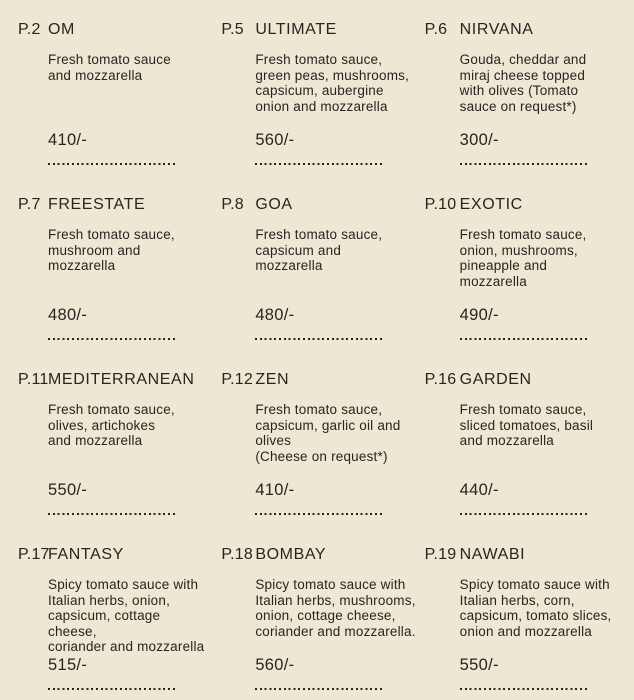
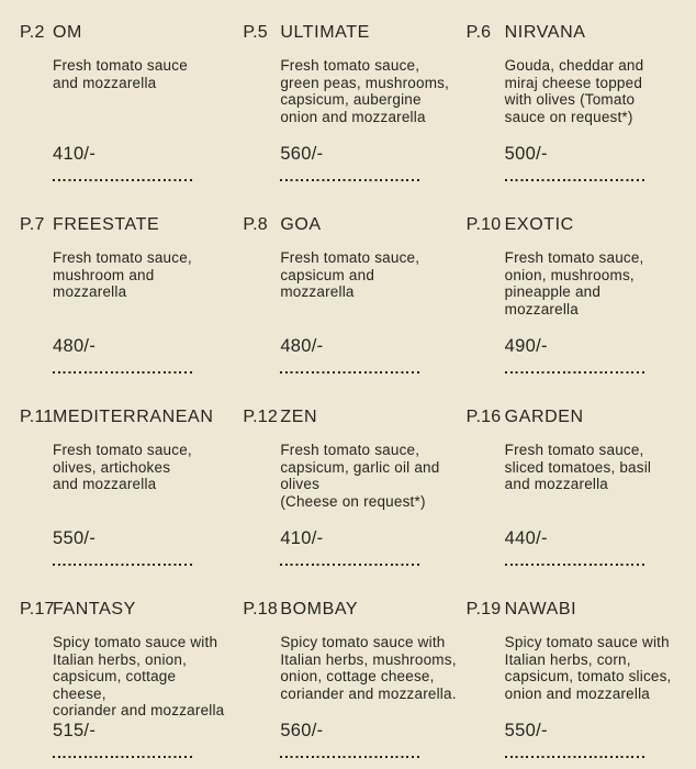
  P.2
  OM
  Fresh tomato sauce
  and mozzarella
  410/-
  P.5
  ULTIMATE
  Fresh tomato sauce,
  green peas, mushrooms,
  capsicum, aubergine
  onion and mozzarella
  560/-
  P.6
  NIRVANA
  Gouda, cheddar and
  miraj cheese topped
  with olives (Tomato
  sauce on request*)
- 300/-
+ 500/-
  P.7
  FREESTATE
  Fresh tomato sauce,
  mushroom and
  mozzarella
  480/-
  P.8
  GOA
  Fresh tomato sauce,
  capsicum and
  mozzarella
  480/-
  P.10
  EXOTIC
  Fresh tomato sauce,
  onion, mushrooms,
  pineapple and
  mozzarella
  490/-
  P.11
  MEDITERRANEAN
  Fresh tomato sauce,
  olives, artichokes
  and mozzarella
  550/-
  P.12
  ZEN
  Fresh tomato sauce,
  capsicum, garlic oil and
  olives
  (Cheese on request*)
  410/-
  P.16
  GARDEN
  Fresh tomato sauce,
  sliced tomatoes, basil
  and mozzarella
  440/-
  P.17
  FANTASY
  Spicy tomato sauce with
  Italian herbs, onion,
  capsicum, cottage cheese,
  coriander and mozzarella
  515/-
  P.18
  BOMBAY
  Spicy tomato sauce with
  Italian herbs, mushrooms,
  onion, cottage cheese,
  coriander and mozzarella.
  560/-
  P.19
  NAWABI
  Spicy tomato sauce with
  Italian herbs, corn,
  capsicum, tomato slices,
  onion and mozzarella
  550/-
